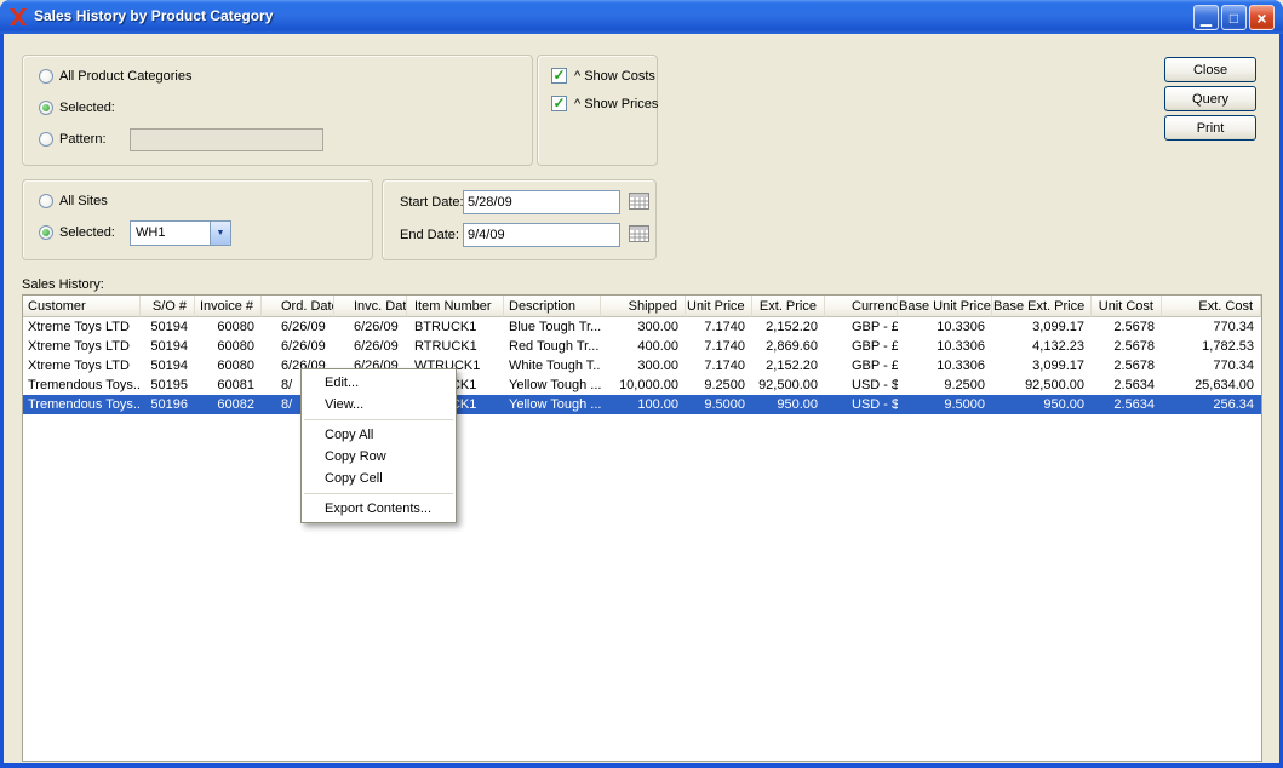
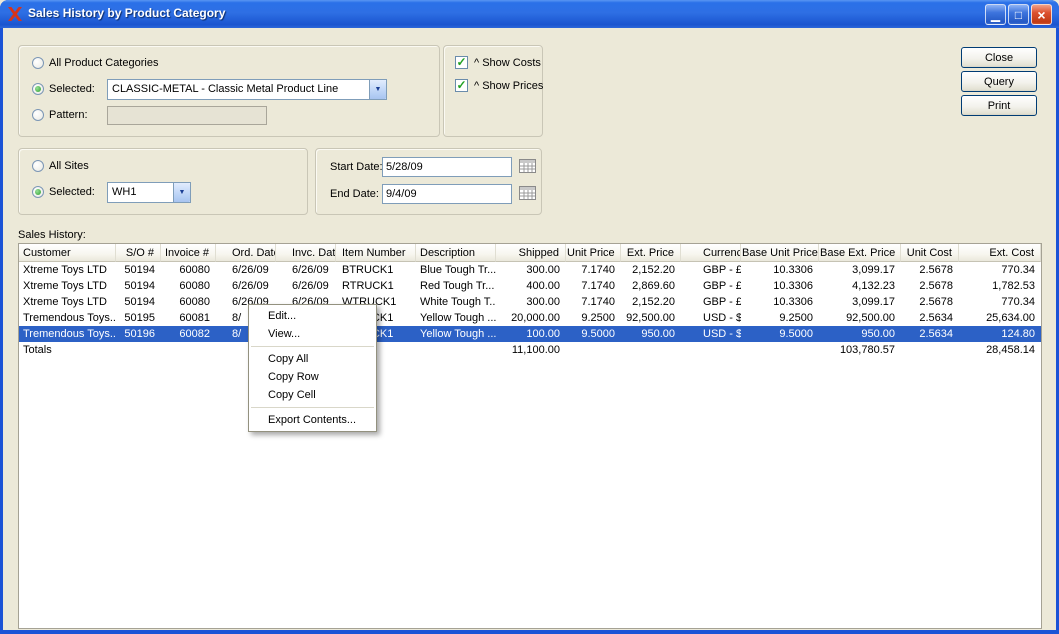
  Sales History by Product Category
  ▁
  □
  ×
  All Product Categories
  Selected:
+ CLASSIC-METAL - Classic Metal Product Line
  Pattern:
  ✓
  ^ Show Costs
  ✓
  ^ Show Prices
  Close
  Query
  Print
  All Sites
  Selected:
  WH1
  Start Date
  5/28/09
  End Date:
  9/4/09
  Sales History:
  Customer	S/O #	Invoice #	Ord. Dat	Invc. Dat	Item Number	Description	Shipped	Unit Price	Ext. Price	Currenc	Base Unit Price	Base Ext. Price	Unit Cost	Ext. Cost
  Xtreme Toys LTD	50194	60080	6/26/09	6/26/09	BTRUCK1	Blue Tough Tr...	300.00	7.1740	2,152.20	GBP - £	10.3306	3,099.17	2.5678	770.34
  Xtreme Toys LTD	50194	60080	6/26/09	6/26/09	RTRUCK1	Red Tough Tr...	400.00	7.1740	2,869.60	GBP - £	10.3306	4,132.23	2.5678	1,782.53
  Xtreme Toys LTD	50194	60080	6/26/09	6/26/09	WTRUCK1	White Tough T..	300.00	7.1740	2,152.20	GBP - £	10.3306	3,099.17	2.5678	770.34
- Tremendous Toys..	50195	60081	8/		K1	Yellow Tough ...	10,000.00	9.2500	92,500.00	USD - $	9.2500	92,500.00	2.5634	25,634.00
+ Tremendous Toys..	50195	60081	8/		K1	Yellow Tough ...	20,000.00	9.2500	92,500.00	USD - $	9.2500	92,500.00	2.5634	25,634.00
- Tremendous Toys..	50196	60082	8/		K1	Yellow Tough ...	100.00	9.5000	950.00	USD - $	9.5000	950.00	2.5634	256.34
+ Tremendous Toys..	50196	60082	8/		K1	Yellow Tough ...	100.00	9.5000	950.00	USD - $	9.5000	950.00	2.5634	124.80
+ Totals							11,100.00					103,780.57		28,458.14
  Edit...
  View...
  Copy All
  Copy Row
  Copy Cell
  Export Contents...
